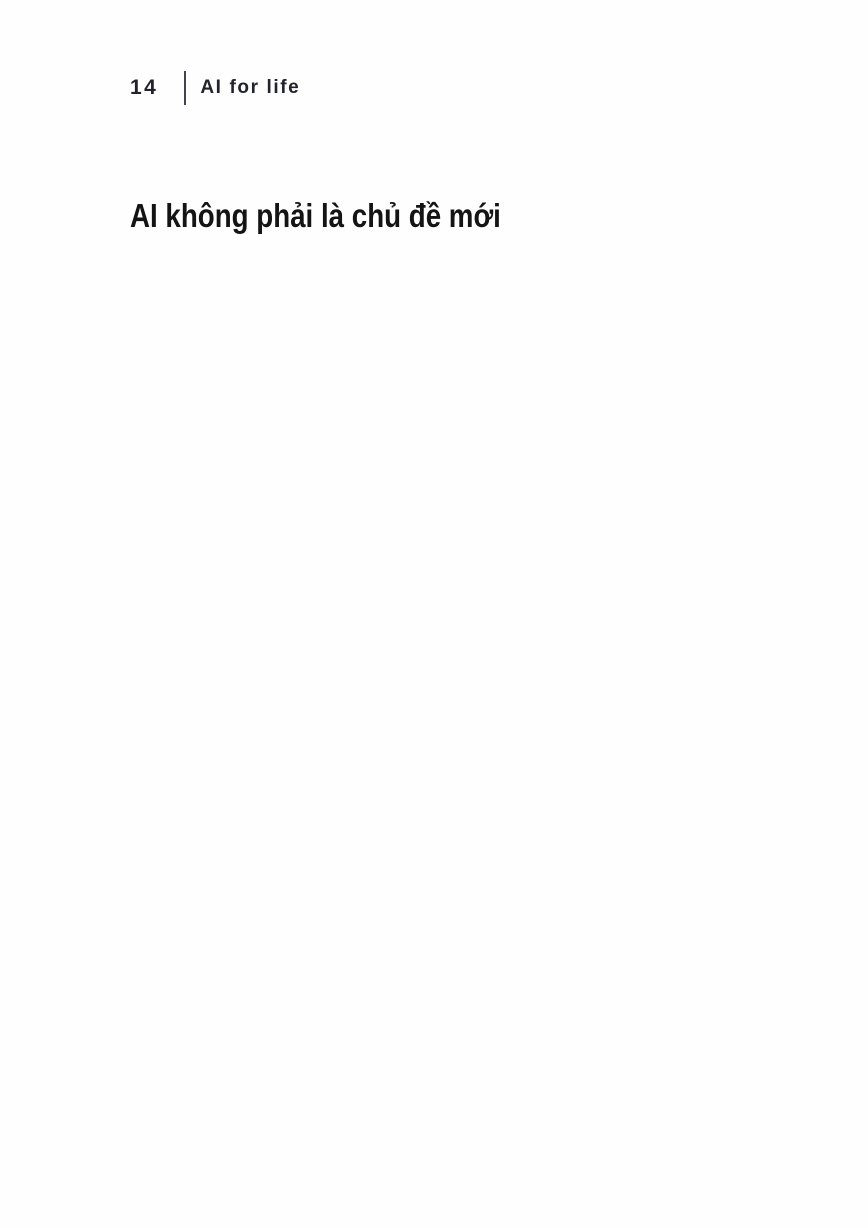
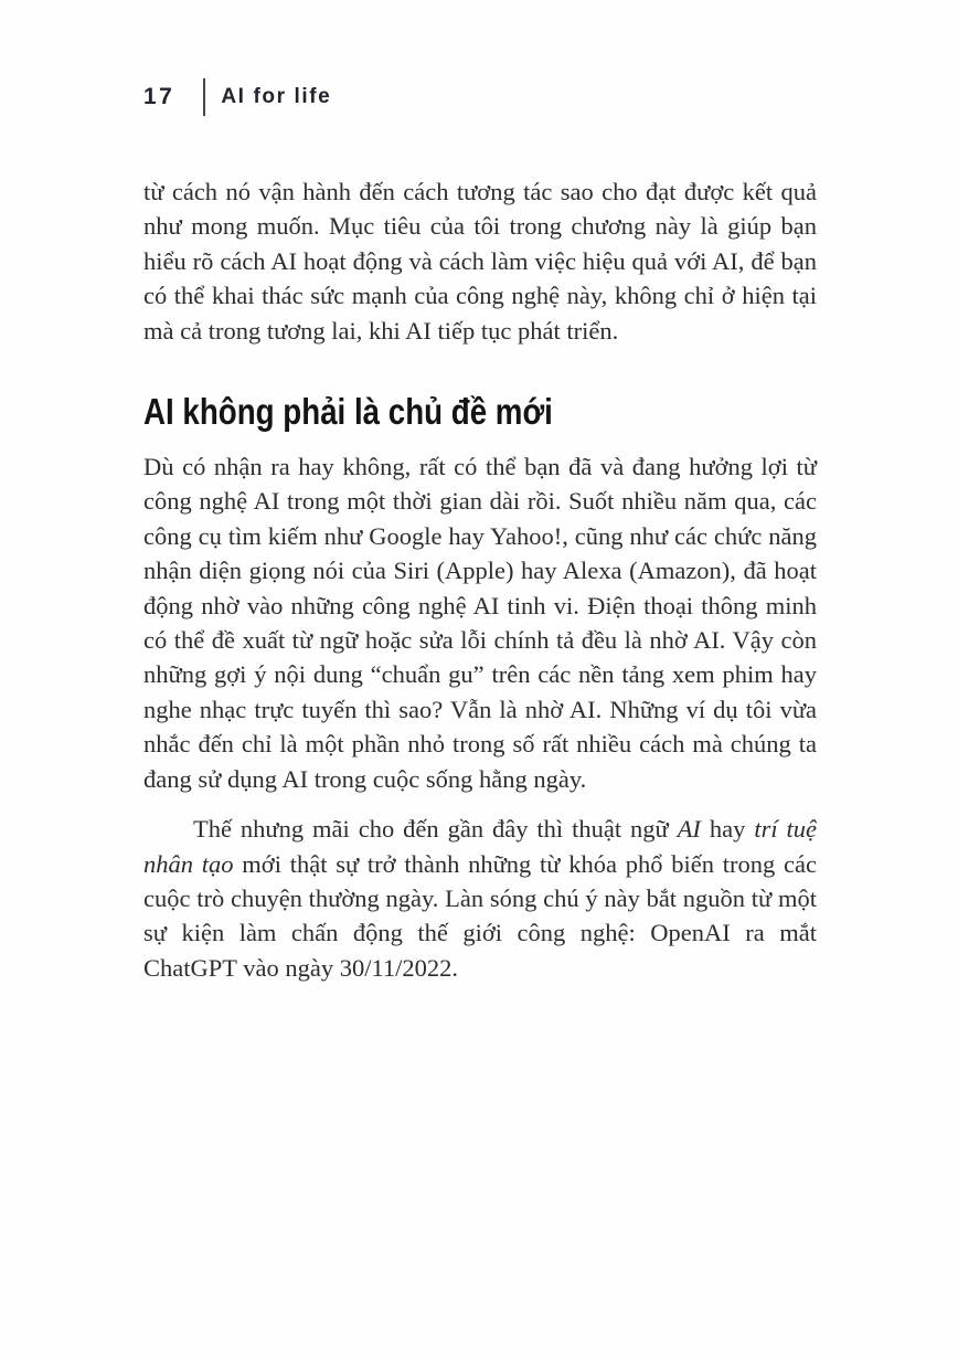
- 14
+ 17
  AI for life
+ từ cách nó vận hành đến cách tương tác sao cho đạt được kết quả như mong muốn. Mục tiêu của tôi trong chương này là giúp bạn hiểu rõ cách AI hoạt động và cách làm việc hiệu quả với AI, để bạn có thể khai thác sức mạnh của công nghệ này, không chỉ ở hiện tại mà cả trong tương lai, khi AI tiếp tục phát triển.
  AI không phải là chủ đề mới
+ Dù có nhận ra hay không, rất có thể bạn đã và đang hưởng lợi từ công nghệ AI trong một thời gian dài rồi. Suốt nhiều năm qua, các công cụ tìm kiếm như Google hay Yahoo!, cũng như các chức năng nhận diện giọng nói của Siri (Apple) hay Alexa (Amazon), đã hoạt động nhờ vào những công nghệ AI tinh vi. Điện thoại thông minh có thể đề xuất từ ngữ hoặc sửa lỗi chính tả đều là nhờ AI. Vậy còn những gợi ý nội dung “chuẩn gu” trên các nền tảng xem phim hay nghe nhạc trực tuyến thì sao? Vẫn là nhờ AI. Những ví dụ tôi vừa nhắc đến chỉ là một phần nhỏ trong số rất nhiều cách mà chúng ta đang sử dụng AI trong cuộc sống hằng ngày.
+ Thế nhưng mãi cho đến gần đây thì thuật ngữ AI hay trí tuệ nhân tạo mới thật sự trở thành những từ khóa phổ biến trong các cuộc trò chuyện thường ngày. Làn sóng chú ý này bắt nguồn từ một sự kiện làm chấn động thế giới công nghệ: OpenAI ra mắt ChatGPT vào ngày 30/11/2022.
